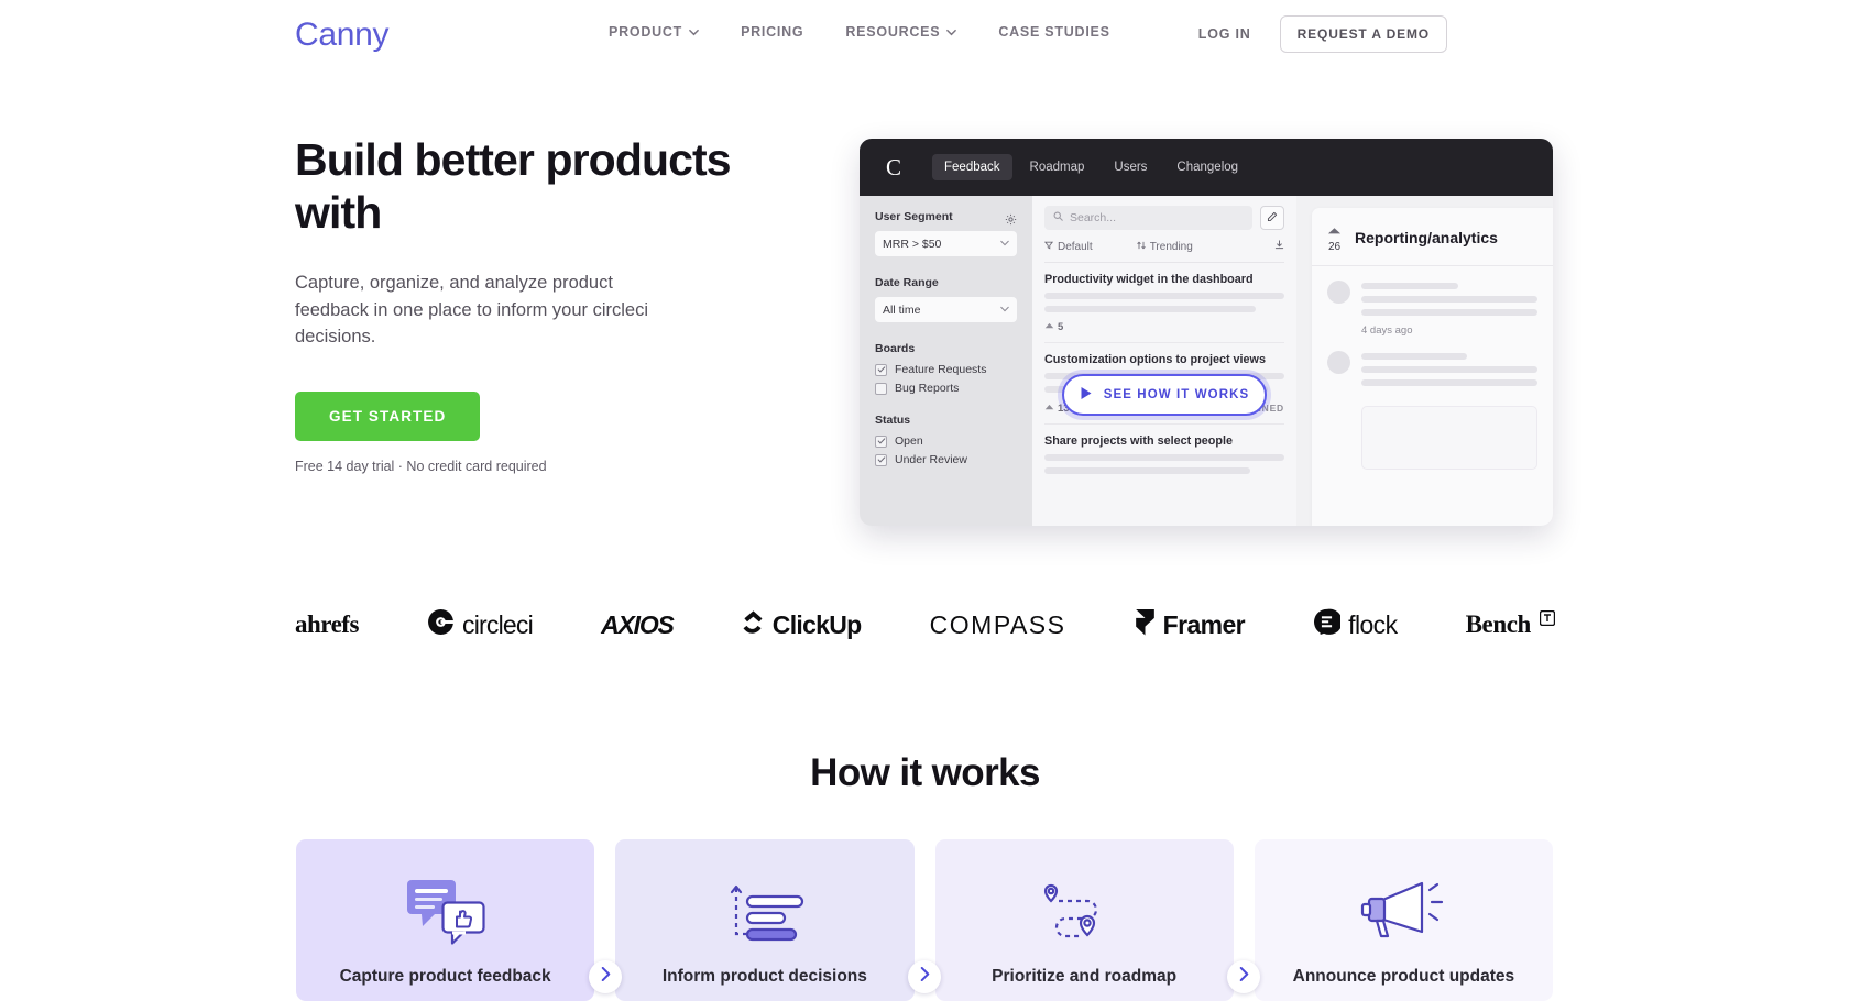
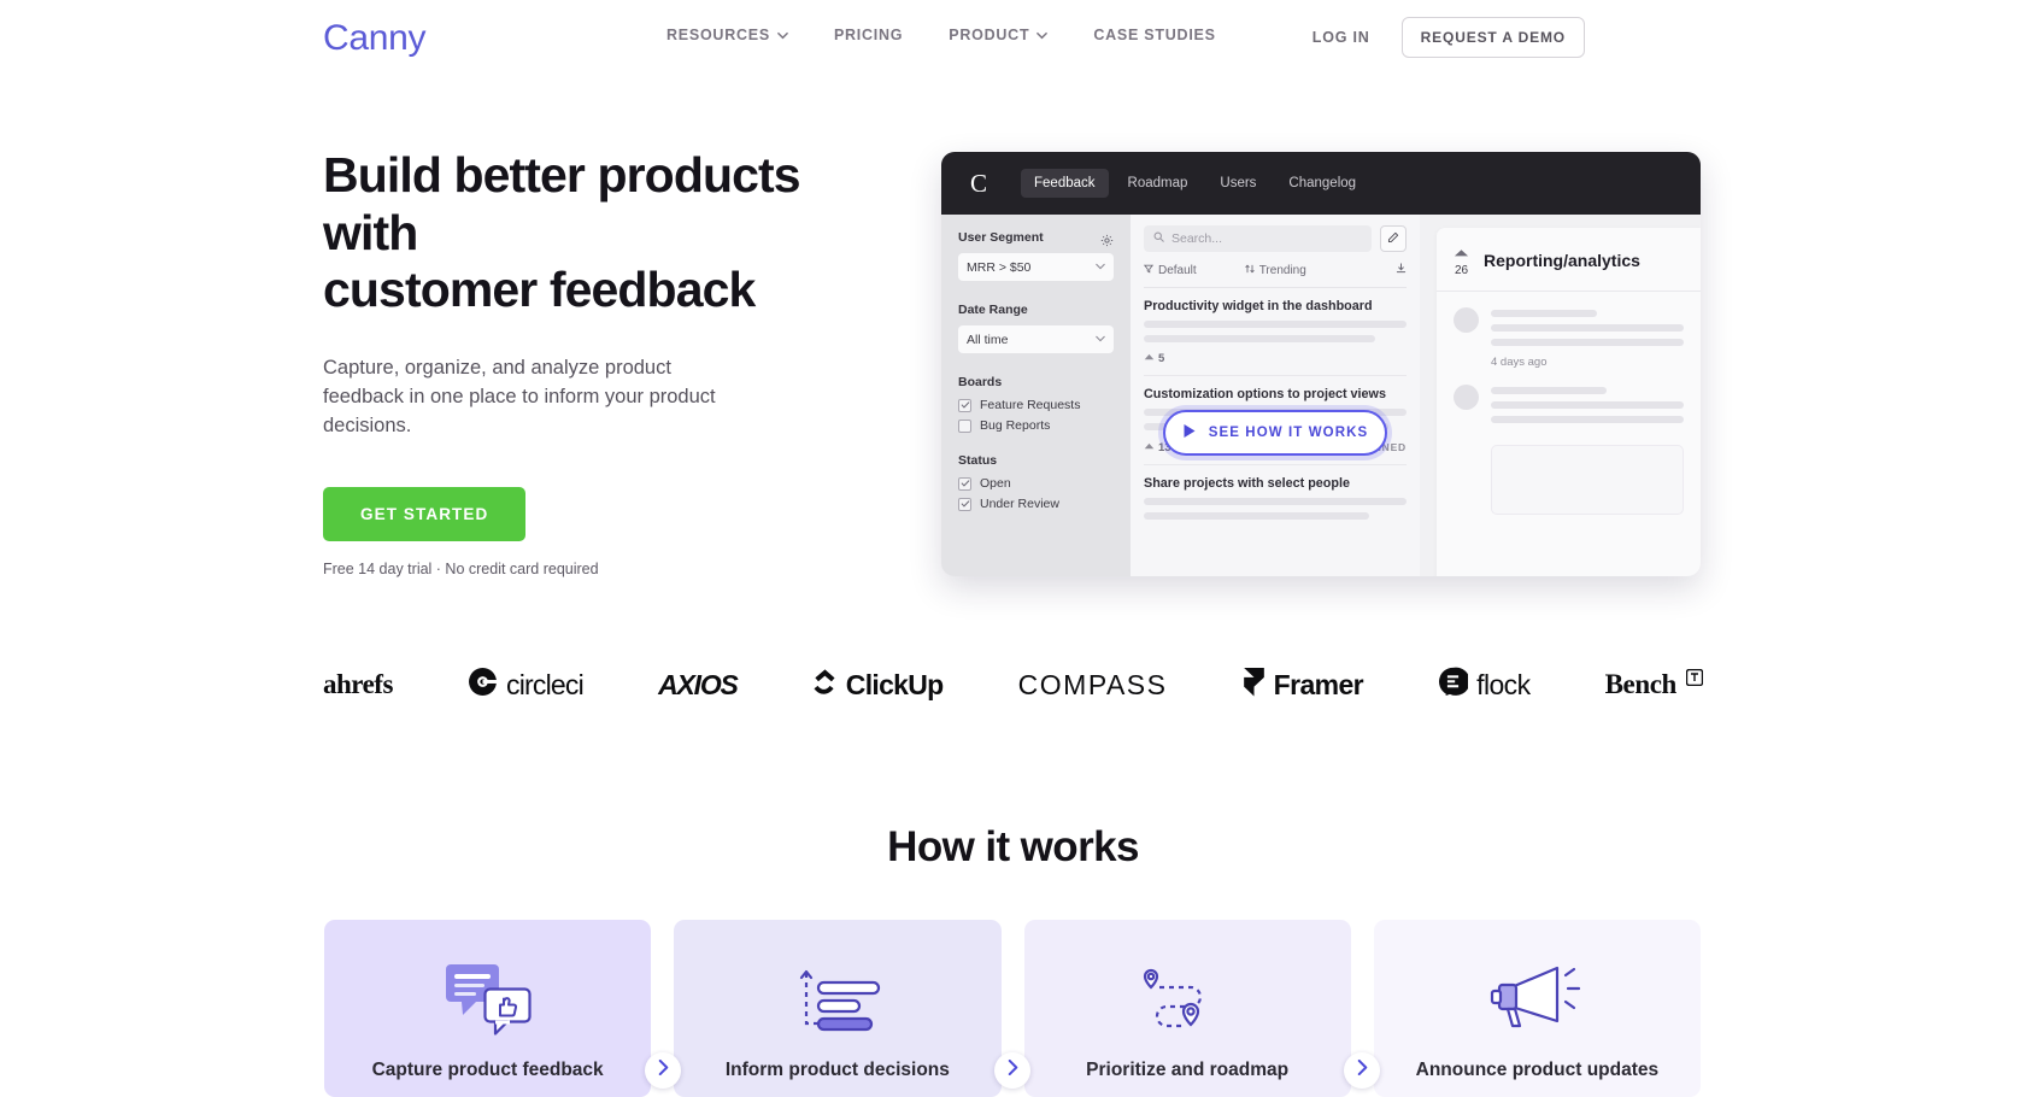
  Canny
- PRODUCT
+ RESOURCES
  PRICING
- RESOURCES
+ PRODUCT
  CASE STUDIES
  LOG IN
  REQUEST A DEMO
  Build better products
  with
+ customer feedback
- Capture, organize, and analyze product feedback in one place to inform your circleci decisions.
+ Capture, organize, and analyze product feedback in one place to inform your product decisions.
  GET STARTED
  Free 14 day trial · No credit card required
  C
  Feedback
  Roadmap
  Users
  Changelog
  User Segment
  MRR > $50
  Date Range
  All time
  Boards
  Feature Requests
  Bug Reports
  Status
  Open
  Under Review
  Search...
  Default
  Trending
  Productivity widget in the dashboard
  5
  Customization options to project views
  Share projects with select people
  SEE HOW IT WORKS
  26
  Reporting/analytics
  4 days ago
  ahrefs
  circleci
  AXIOS
  ClickUp
  COMPASS
  Framer
  flock
  Bench
  How it works
  Capture product feedback
  Inform product decisions
  Prioritize and roadmap
  Announce product updates
